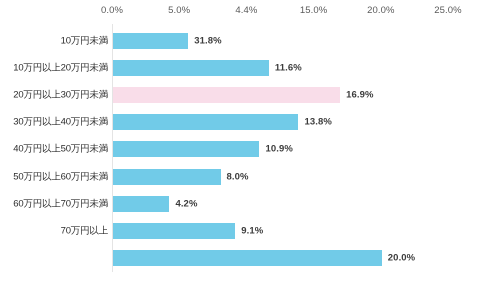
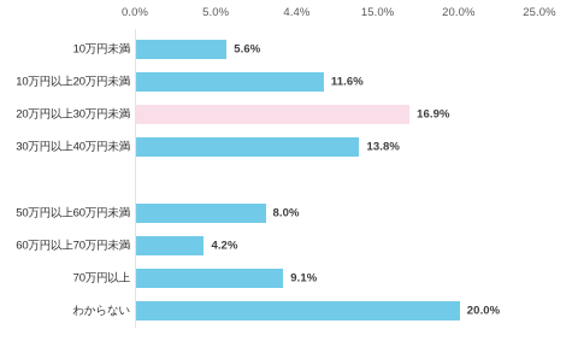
  0.0%
  5.0%
  4.4%
  15.0%
  20.0%
  25.0%
  10万円未満
- 31.8%
+ 5.6%
  10万円以上20万円未満
  11.6%
  20万円以上30万円未満
  16.9%
  30万円以上40万円未満
  13.8%
- 40万円以上50万円未満
- 10.9%
  50万円以上60万円未満
  8.0%
  60万円以上70万円未満
  4.2%
  70万円以上
  9.1%
+ わからない
  20.0%
